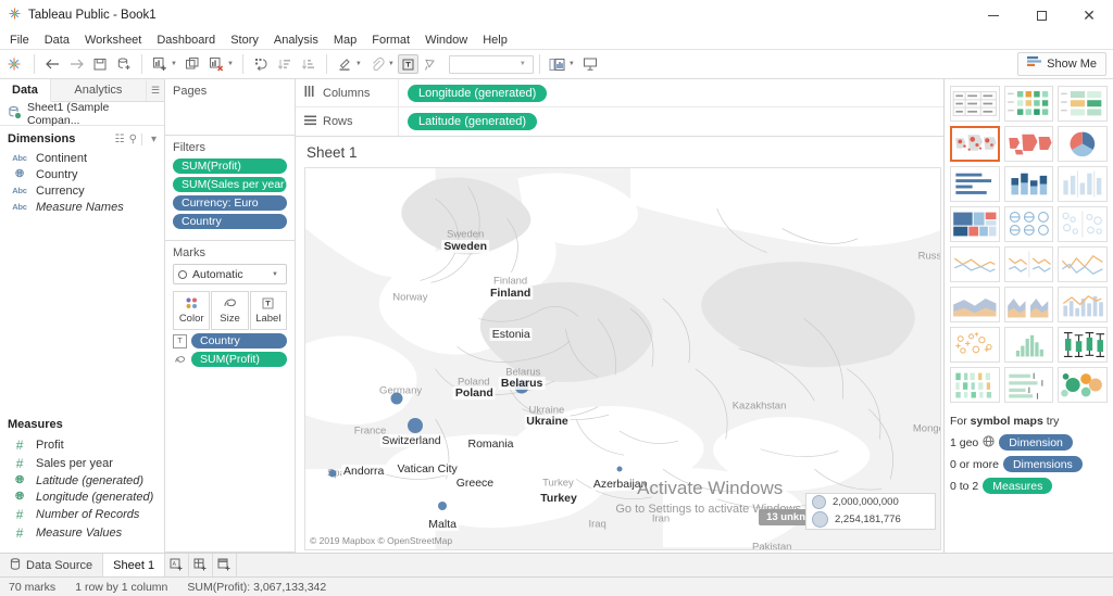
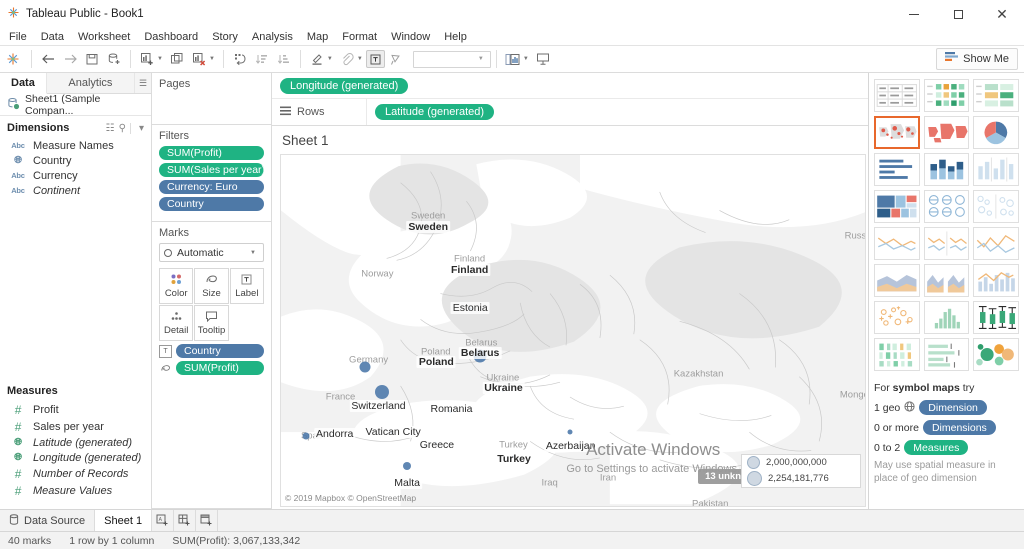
  Tableau Public - Book1
  ✕
  File
  Data
  Worksheet
  Dashboard
  Story
  Analysis
  Map
  Format
  Window
  Help
  Show Me
  Data
  Analytics
  ☰
  Sheet1 (Sample Compan...
  Dimensions
  ☷
  ⚲
  ▾
  Abc
- Continent
+ Measure Names
  🌐︎
  Country
  Abc
  Currency
  Abc
- Measure Names
+ Continent
  Measures
  #
  Profit
  #
  Sales per year
  🌐︎
  Latitude (generated)
  🌐︎
  Longitude (generated)
  #
  Number of Records
  #
  Measure Values
  Pages
  Filters
  SUM(Profit)
  SUM(Sales per year)
  Currency: Euro
  Country
  Marks
  Automatic
  Color
  Size
  Label
+ Detail
+ Tooltip
  Country
  SUM(Profit)
- Columns
  Longitude (generated)
  Rows
  Latitude (generated)
  Sheet 1
  Sweden
  Norway
  Finland
  Germany
  France
  Poland
  Belarus
  Ukraine
  Turkey
  Spain
  Kazakhstan
  Iran
  Iraq
  Pakistan
  Sweden
  Finland
  Estonia
  Belarus
  Poland
  Ukraine
  Switzerland
  Romania
  Andorra
  Vatican City
  Greece
  Turkey
  Azerbaijan
  Malta
  © 2019 Mapbox © OpenStreetMap
  2,000,000,000
  2,254,181,776
  Activate Windows
  Go to Settings to activate Windows.
  For symbol maps try
  1 geo
  Dimension
  0 or more
  Dimensions
  0 to 2
  Measures
+ May use spatial measure in place of geo dimension
  Data Source
  Sheet 1
- 70 marks
+ 40 marks
  1 row by 1 column
  SUM(Profit): 3,067,133,342
